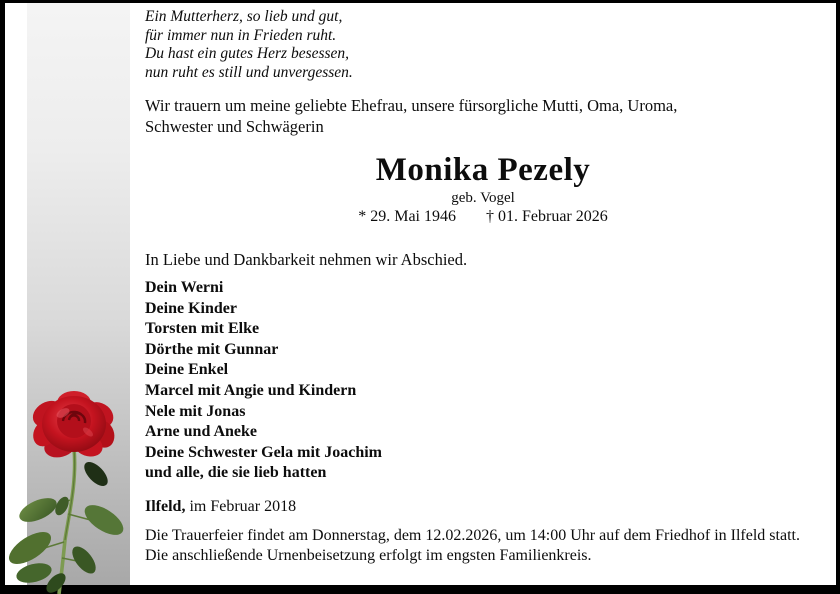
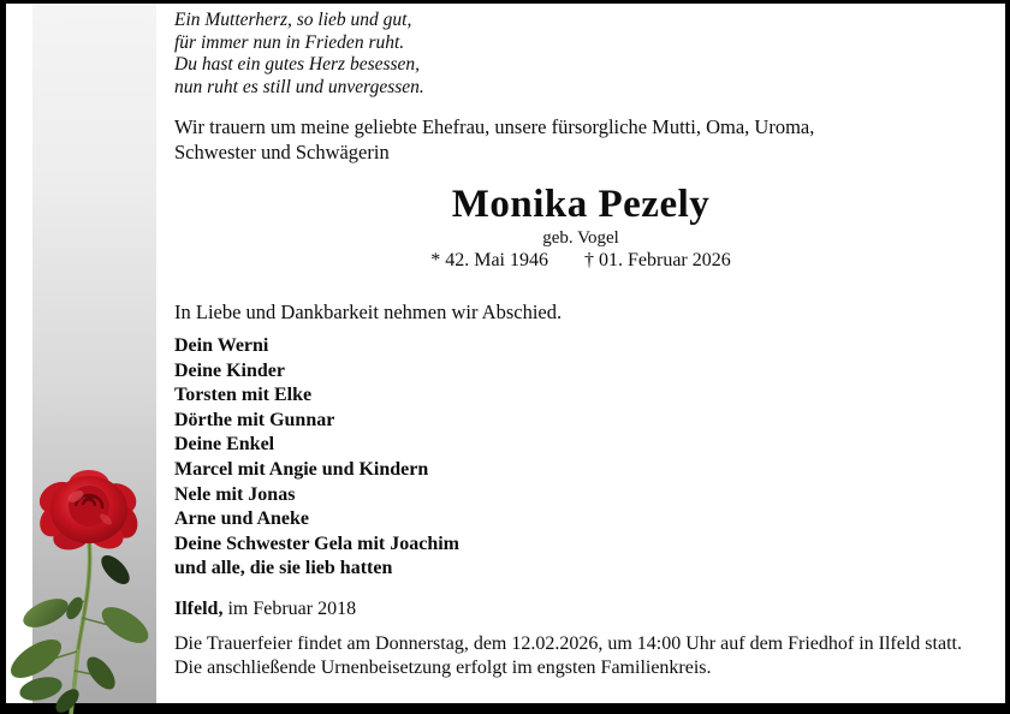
  Ein Mutterherz, so lieb und gut,
  für immer nun in Frieden ruht.
  Du hast ein gutes Herz besessen,
  nun ruht es still und unvergessen.
  Wir trauern um meine geliebte Ehefrau, unsere fürsorgliche Mutti, Oma, Uroma, Schwester und Schwägerin
  Monika Pezely
  geb. Vogel
- * 29. Mai 1946 † 01. Februar 2026
+ * 42. Mai 1946 † 01. Februar 2026
  In Liebe und Dankbarkeit nehmen wir Abschied.
  Dein Werni
  Deine Kinder
  Torsten mit Elke
  Dörthe mit Gunnar
  Deine Enkel
  Marcel mit Angie und Kindern
  Nele mit Jonas
  Arne und Aneke
  Deine Schwester Gela mit Joachim
  und alle, die sie lieb hatten
  Ilfeld, im Februar 2018
  Die Trauerfeier findet am Donnerstag, dem 12.02.2026, um 14:00 Uhr auf dem Friedhof in Ilfeld statt. Die anschließende Urnenbeisetzung erfolgt im engsten Familienkreis.
